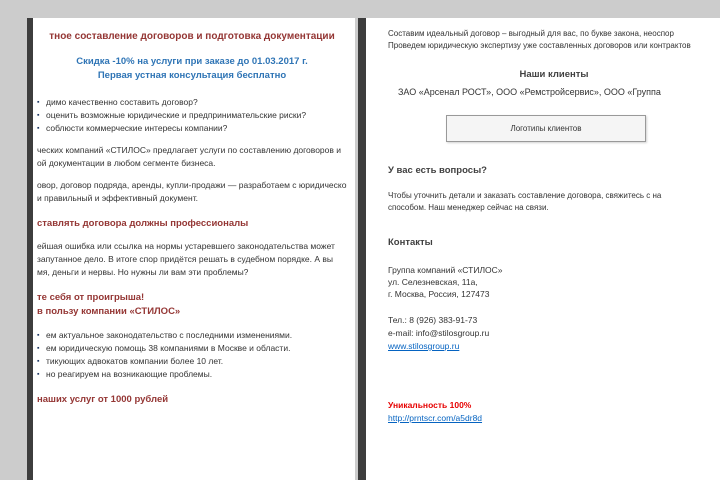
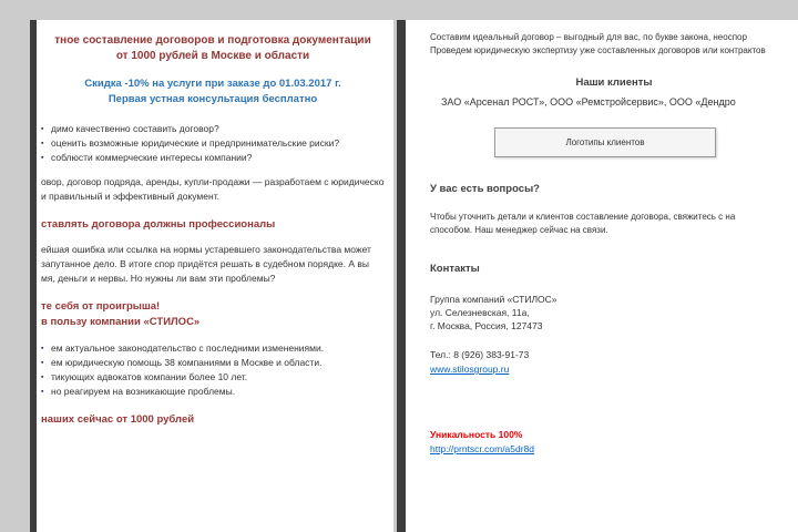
  тное составление договоров и подготовка документации
+ от 1000 рублей в Москве и области
  Скидка -10% на услуги при заказе до 01.03.2017 г.
  Первая устная консультация бесплатно
  димо качественно составить договор?
  оценить возможные юридические и предпринимательские риски?
  соблюсти коммерческие интересы компании?
- ческих компаний «СТИЛОС» предлагает услуги по составлению договоров и
- ой документации в любом сегменте бизнеса.
  овор, договор подряда, аренды, купли-продажи — разработаем с юридическо
  и правильный и эффективный документ.
  ставлять договора должны профессионалы
  ейшая ошибка или ссылка на нормы устаревшего законодательства может
  запутанное дело. В итоге спор придётся решать в судебном порядке. А вы
  мя, деньги и нервы. Но нужны ли вам эти проблемы?
  те себя от проигрыша!
  в пользу компании «СТИЛОС»
  ем актуальное законодательство с последними изменениями.
  ем юридическую помощь 38 компаниями в Москве и области.
  тикующих адвокатов компании более 10 лет.
  но реагируем на возникающие проблемы.
- наших услуг от 1000 рублей
+ наших сейчас от 1000 рублей
  Составим идеальный договор – выгодный для вас, по букве закона, неоспор
  Проведем юридическую экспертизу уже составленных договоров или контрактов
  Наши клиенты
- ЗАО «Арсенал РОСТ», ООО «Ремстройсервис», ООО «Группа
+ ЗАО «Арсенал РОСТ», ООО «Ремстройсервис», ООО «Дендро
  Логотипы клиентов
  У вас есть вопросы?
- Чтобы уточнить детали и заказать составление договора, свяжитесь с на
+ Чтобы уточнить детали и клиентов составление договора, свяжитесь с на
  способом. Наш менеджер сейчас на связи.
  Контакты
  Группа компаний «СТИЛОС»
  ул. Селезневская, 11а,
  г. Москва, Россия, 127473
  Тел.: 8 (926) 383-91-73
- e-mail: info@stilosgroup.ru
  www.stilosgroup.ru
  Уникальность 100%
  http://prntscr.com/a5dr8d
